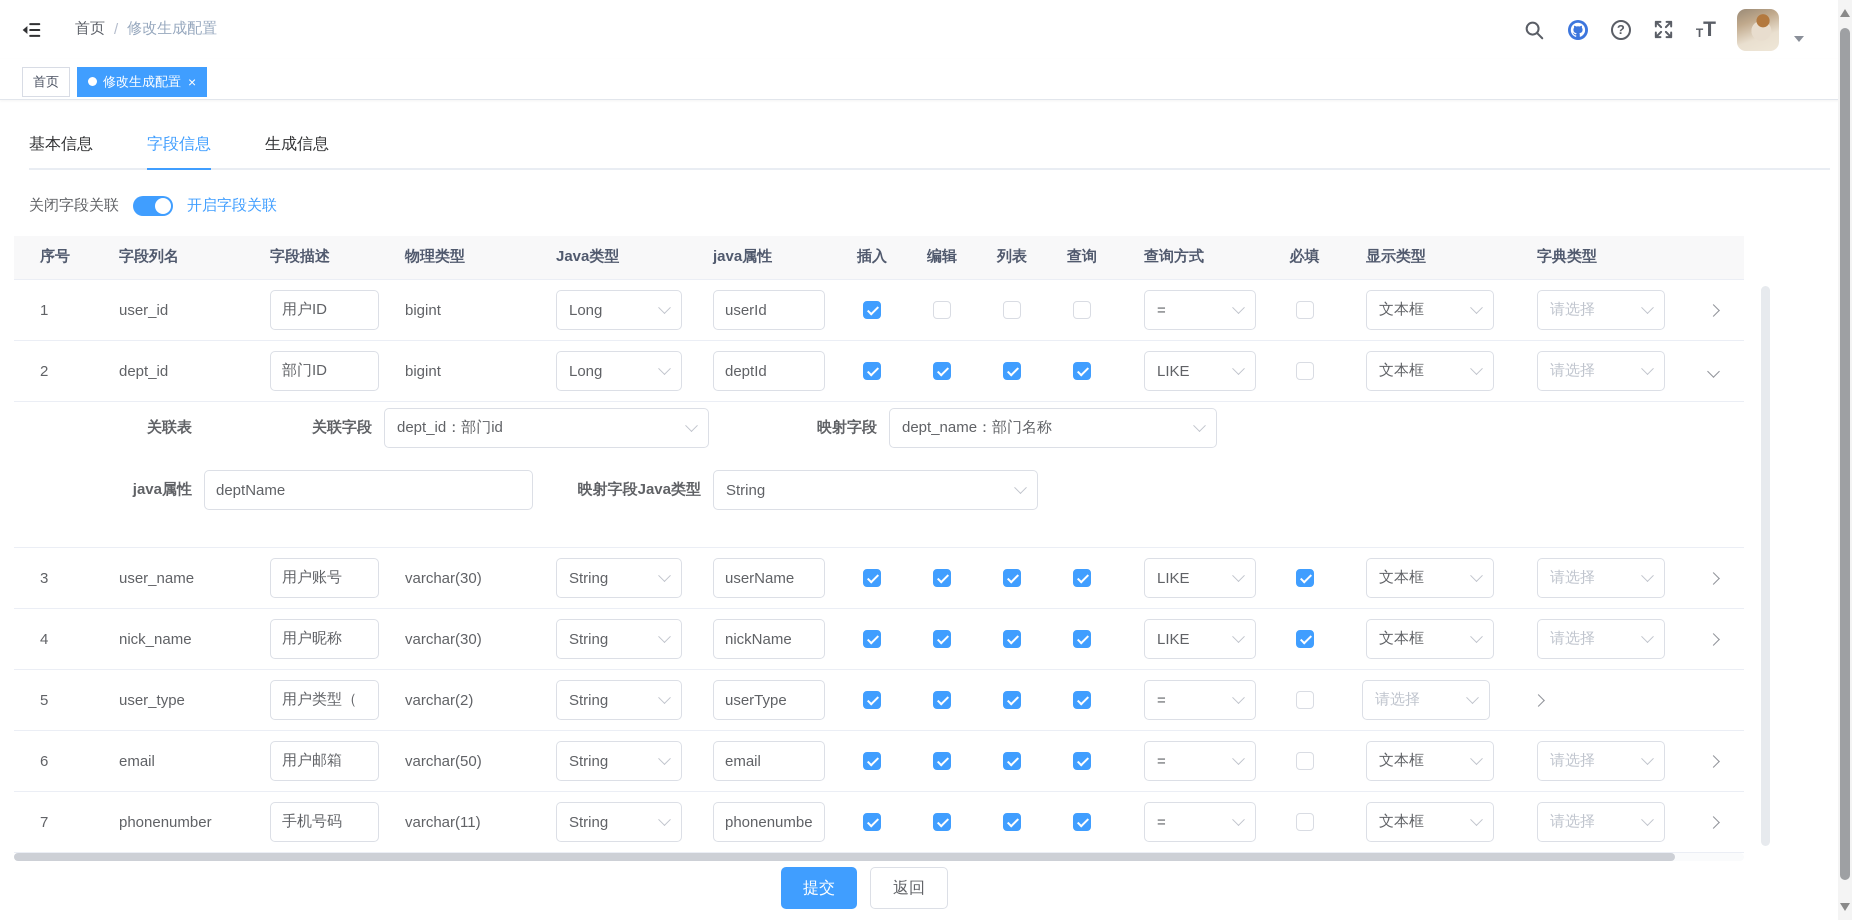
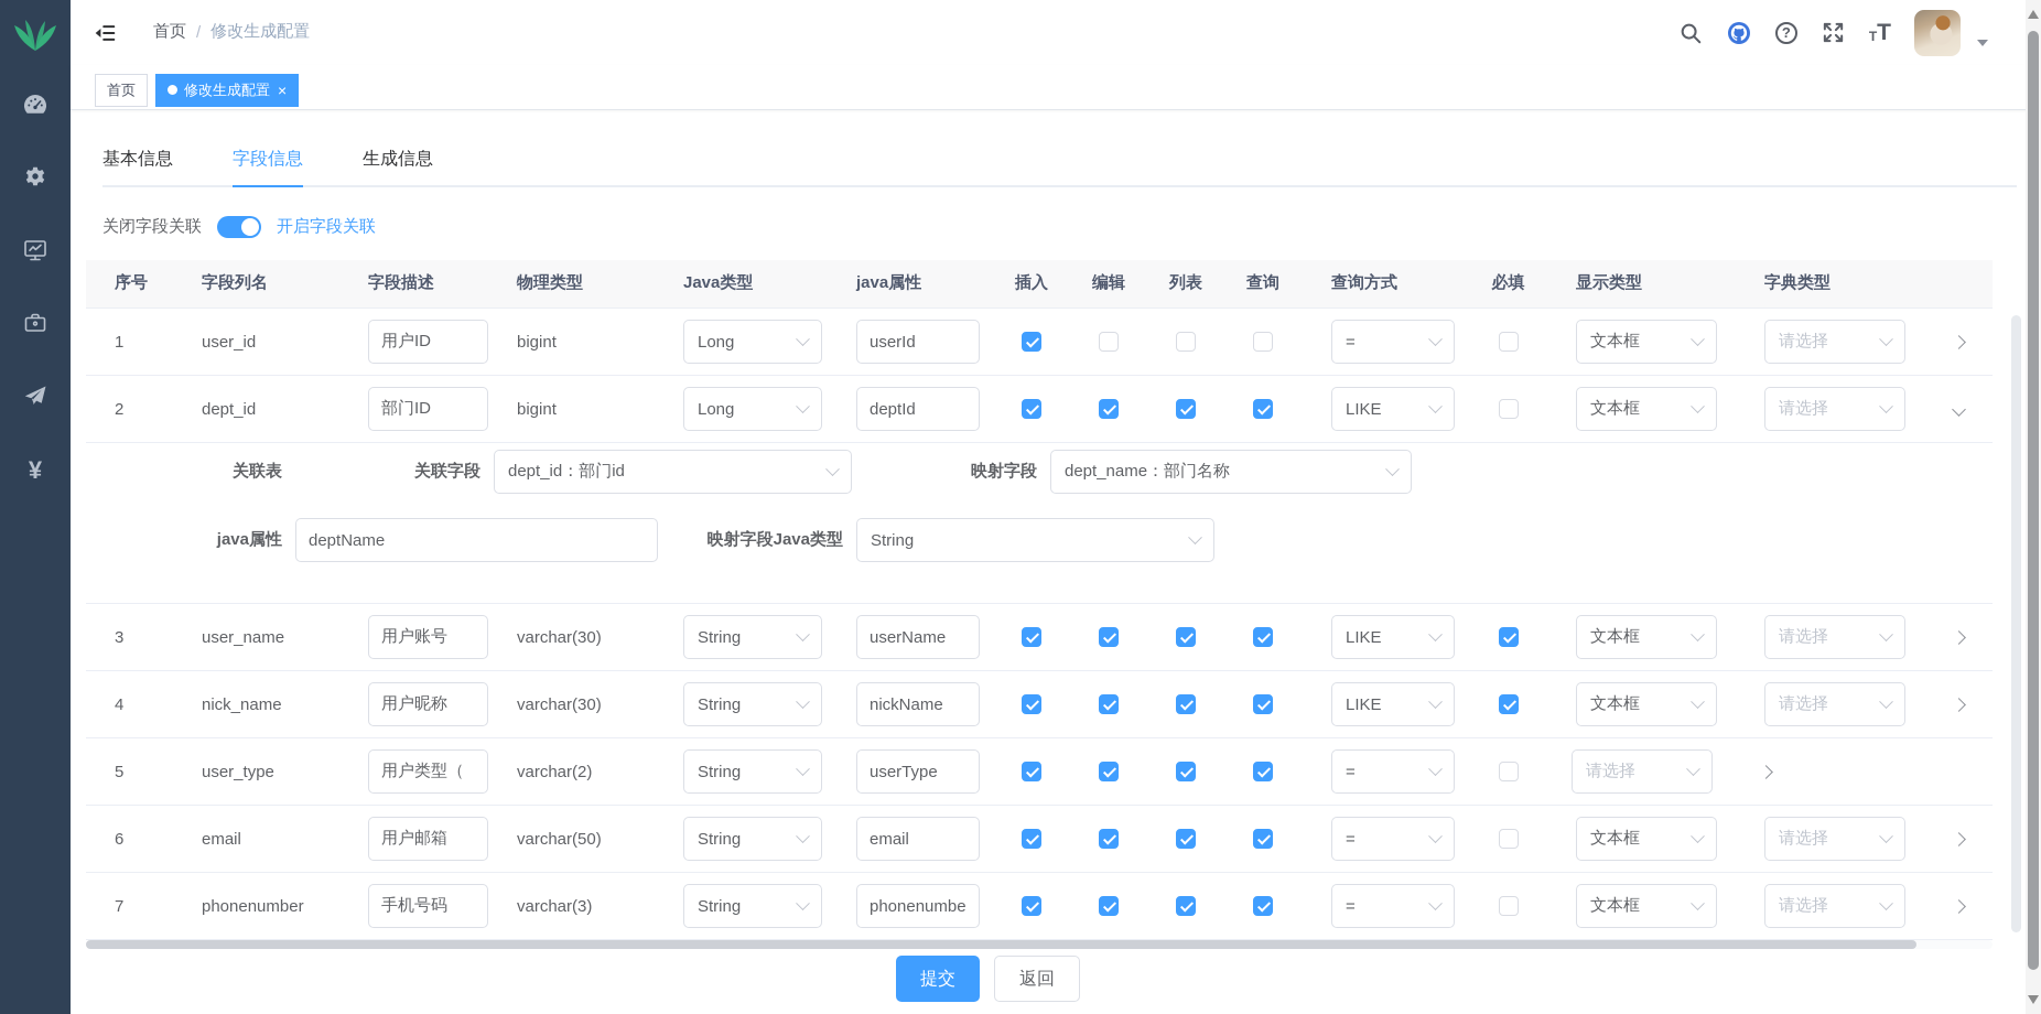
+ ¥
  首页
  /
  修改生成配置
  ?
  T
  T
  首页
  修改生成配置
  ×
  基本信息
  字段信息
  生成信息
  关闭字段关联
  开启字段关联
  序号
  字段列名
  字段描述
  物理类型
  Java类型
  java属性
  插入
  编辑
  列表
  查询
  查询方式
  必填
  显示类型
  字典类型
  1
  user_id
  用户ID
  bigint
  Long
  userId
  =
  文本框
  请选择
  2
  dept_id
  部门ID
  bigint
  Long
  deptId
  LIKE
  文本框
  请选择
  关联表
  关联字段
  dept_id：部门id
  映射字段
  dept_name：部门名称
  java属性
  deptName
  映射字段Java类型
  String
  3
  user_name
  用户账号
  varchar(30)
  String
  userName
  LIKE
  文本框
  请选择
  4
  nick_name
  用户昵称
  varchar(30)
  String
  nickName
  LIKE
  文本框
  请选择
  5
  user_type
  用户类型（
  varchar(2)
  String
  userType
  =
  请选择
  6
  email
  用户邮箱
  varchar(50)
  String
  email
  =
  文本框
  请选择
  7
  phonenumber
  手机号码
- varchar(11)
+ varchar(3)
  String
  phonenumbe
  =
  文本框
  请选择
  提交
  返回
